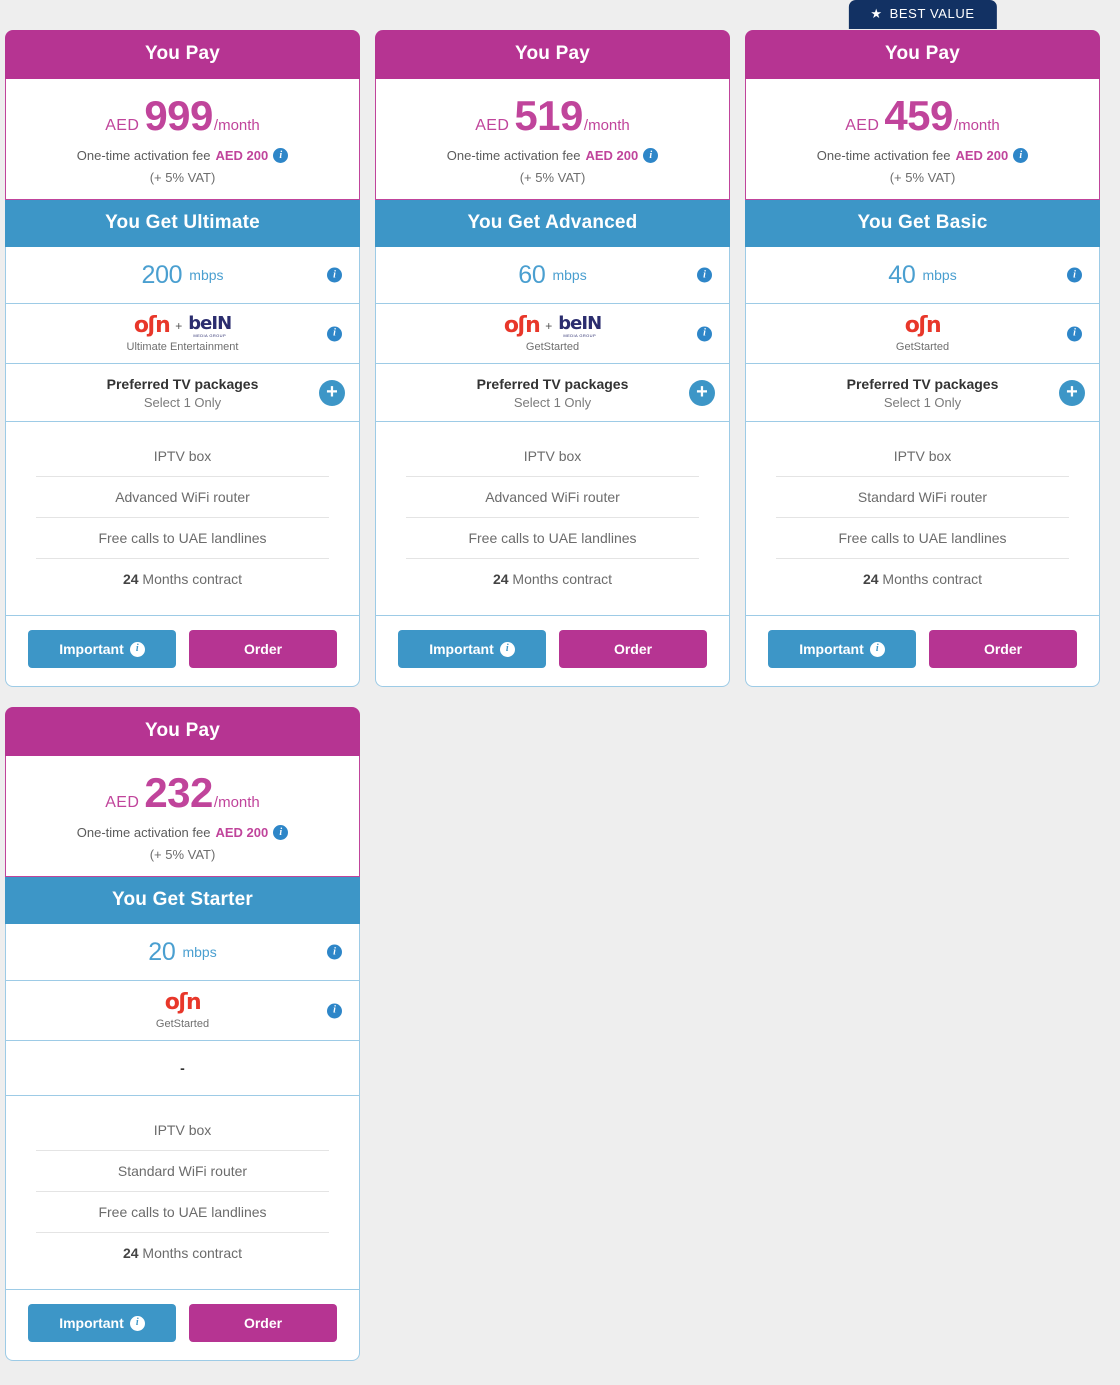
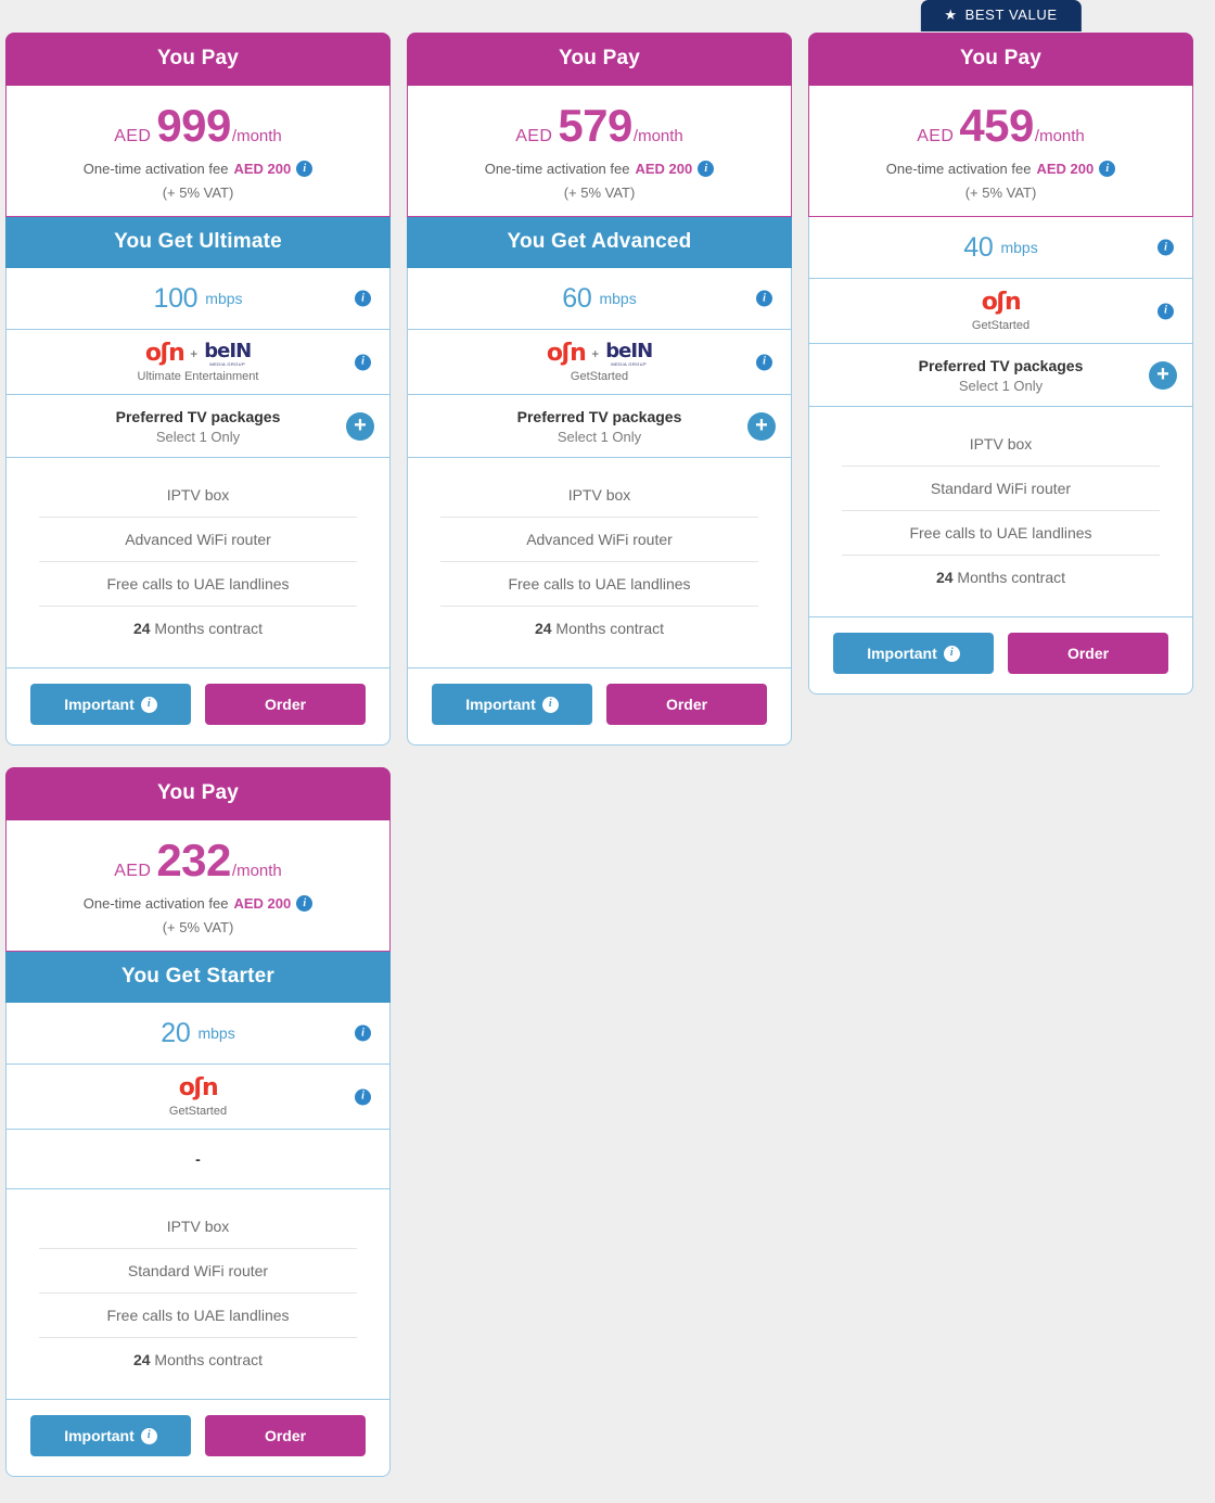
  You Pay
  AED
  999
  /month
  One-time activation fee
  AED 200
  i
  (+ 5% VAT)
  You Get Ultimate
- 200
+ 100
  mbps
  i
  oʃn
  +
  beIN
  Ultimate Entertainment
  i
  Preferred TV packages
  Select 1 Only
  +
  IPTV box
  Advanced WiFi router
  Free calls to UAE landlines
  24 Months contract
  Important
  i
  Order
  You Pay
  AED
- 519
+ 579
  /month
  One-time activation fee
  AED 200
  i
  (+ 5% VAT)
  You Get Advanced
  60
  mbps
  i
  oʃn
  +
  beIN
  GetStarted
  i
  Preferred TV packages
  Select 1 Only
  +
  IPTV box
  Advanced WiFi router
  Free calls to UAE landlines
  24 Months contract
  Important
  i
  Order
  ★
  BEST VALUE
  You Pay
  AED
  459
  /month
  One-time activation fee
  AED 200
  i
  (+ 5% VAT)
- You Get Basic
  40
  mbps
  i
  oʃn
  GetStarted
  i
  Preferred TV packages
  Select 1 Only
  +
  IPTV box
  Standard WiFi router
  Free calls to UAE landlines
  24 Months contract
  Important
  i
  Order
  You Pay
  AED
  232
  /month
  One-time activation fee
  AED 200
  i
  (+ 5% VAT)
  You Get Starter
  20
  mbps
  i
  oʃn
  GetStarted
  i
  -
  IPTV box
  Standard WiFi router
  Free calls to UAE landlines
  24 Months contract
  Important
  i
  Order
